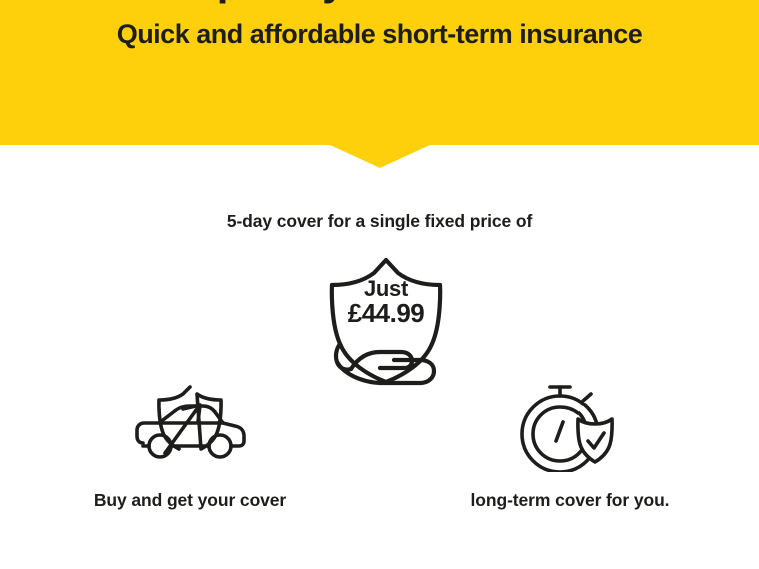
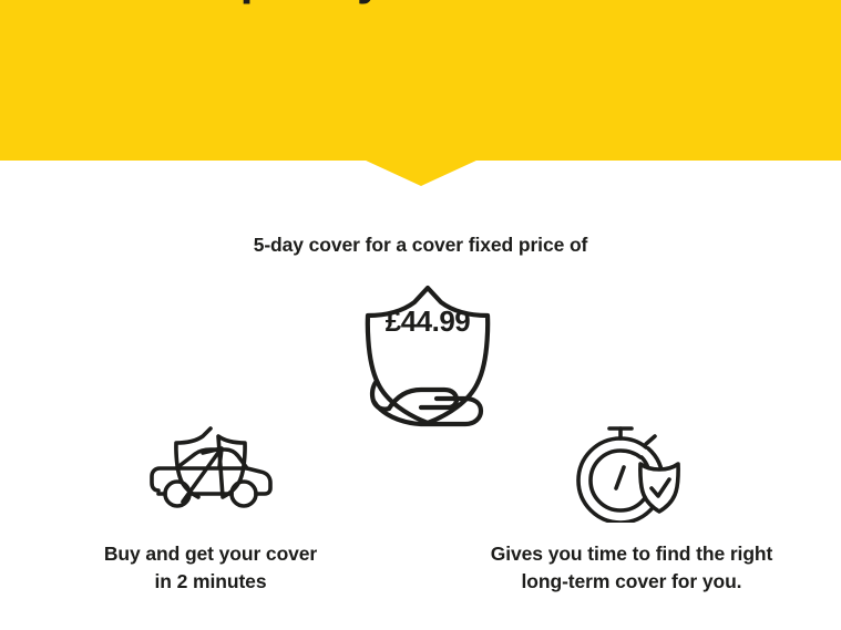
- Quick and affordable short-term insurance
- 5-day cover for a single fixed price of
+ 5-day cover for a cover fixed price of
- Just
  £44.99
  Buy and get your cover
+ in 2 minutes
+ Gives you time to find the right
  long-term cover for you.
